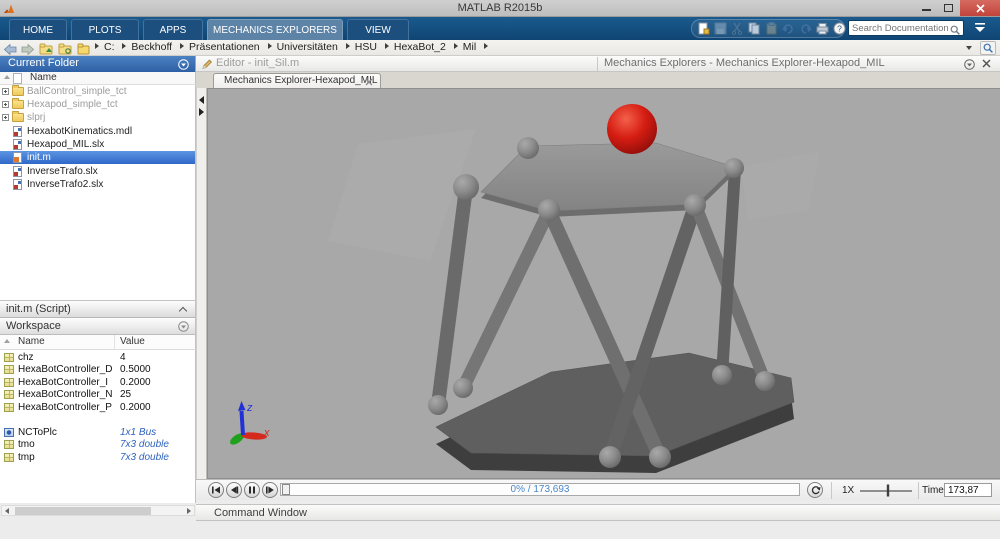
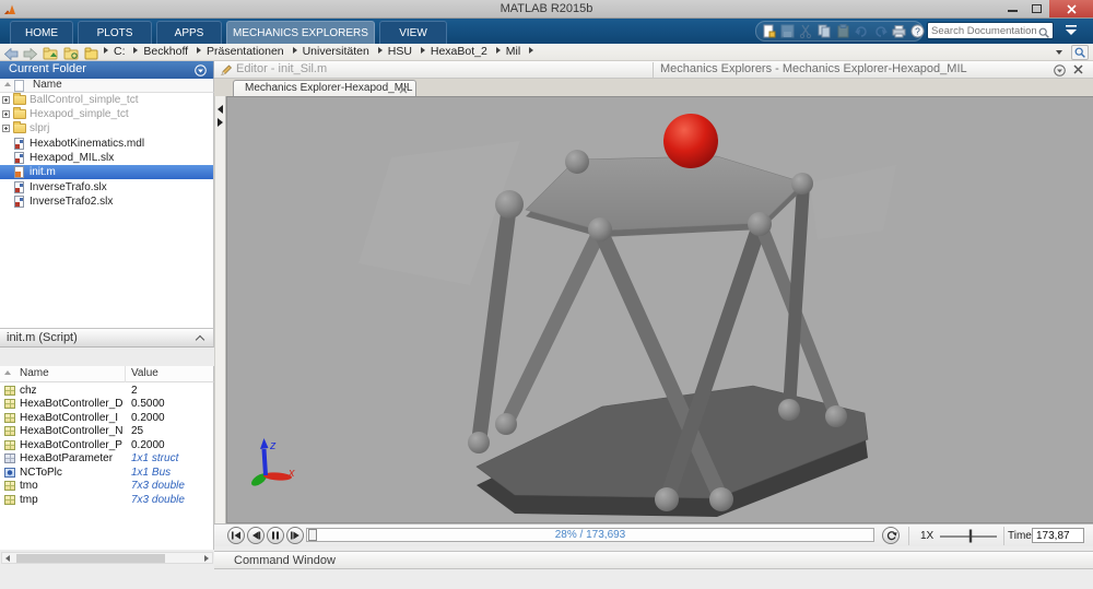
  MATLAB R2015b
  HOME
  PLOTS
  APPS
  MECHANICS EXPLORERS
  VIEW
  ?
  Search Documentation
  C: Beckhoff Präsentationen Universitäten HSU HexaBot_2 Mil
  Current Folder
  Name
  BallControl_simple_tct
  Hexapod_simple_tct
  slprj
  HexabotKinematics.mdl
  Hexapod_MIL.slx
  init.m
  InverseTrafo.slx
  InverseTrafo2.slx
  init.m (Script)
- Workspace
  Name
  Value
  chz
- 4
+ 2
  HexaBotController_D
  0.5000
  HexaBotController_I
  0.2000
  HexaBotController_N
  25
  HexaBotController_P
  0.2000
+ HexaBotParameter
+ 1x1 struct
  NCToPlc
  1x1 Bus
  tmo
  7x3 double
  tmp
  7x3 double
  Editor - init_Sil.m
  Mechanics Explorers - Mechanics Explorer-Hexapod_MIL
  Mechanics Explorer-Hexapod_ML
  z
  x
- 0% / 173,693
+ 28% / 173,693
  1X
  Time
  173,87
  Command Window
